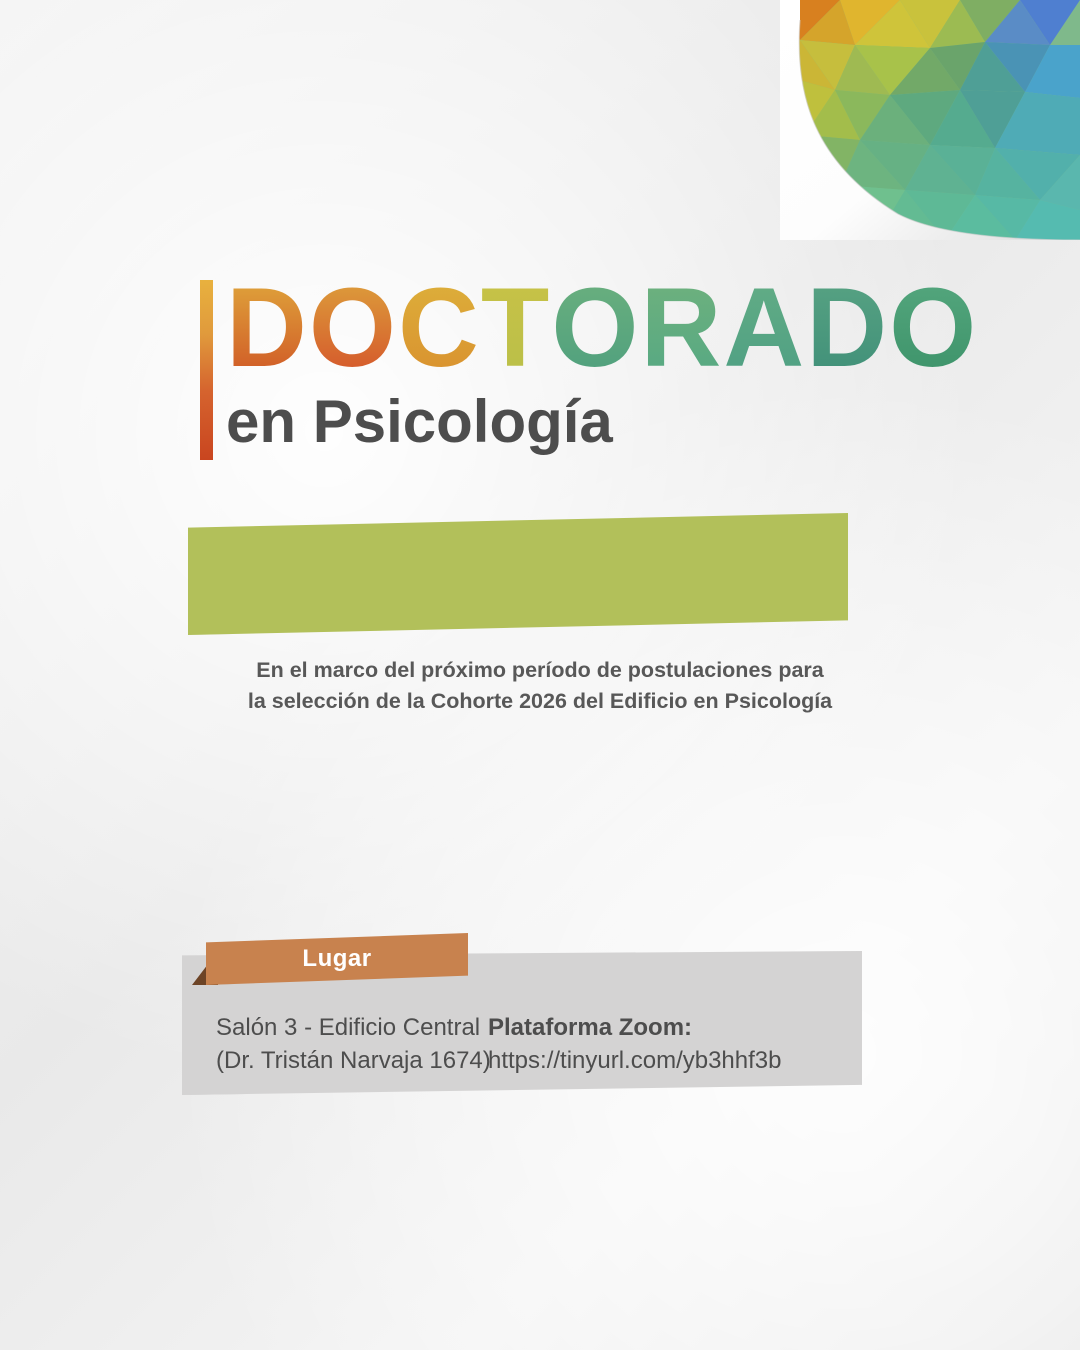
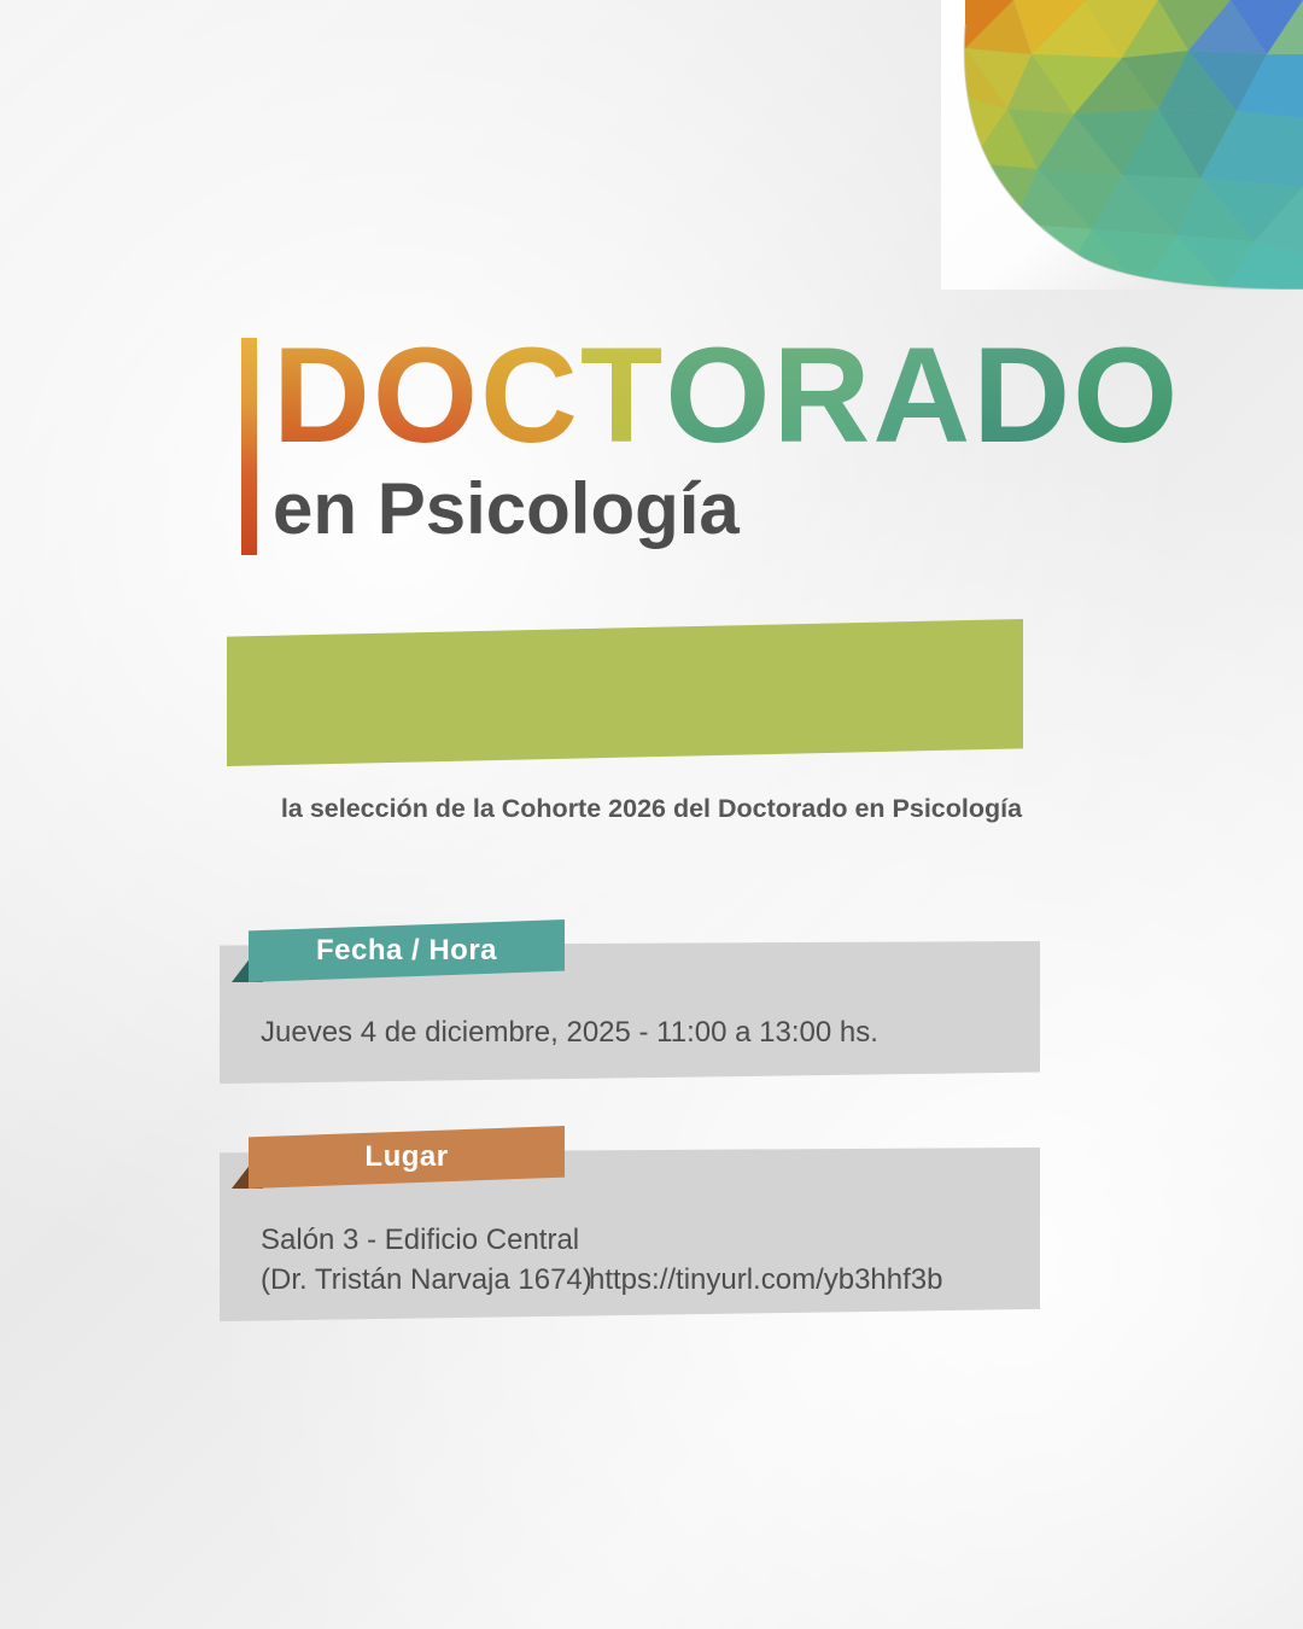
  DOCTORADO
  en Psicología
- En el marco del próximo período de postulaciones para
- la selección de la Cohorte 2026 del Edificio en Psicología
+ la selección de la Cohorte 2026 del Doctorado en Psicología
+ Fecha / Hora
+ Jueves 4 de diciembre, 2025 - 11:00 a 13:00 hs.
  Lugar
  Salón 3 - Edificio Central
  (Dr. Tristán Narvaja 1674)
- Plataforma Zoom:
  https://tinyurl.com/yb3hhf3b
